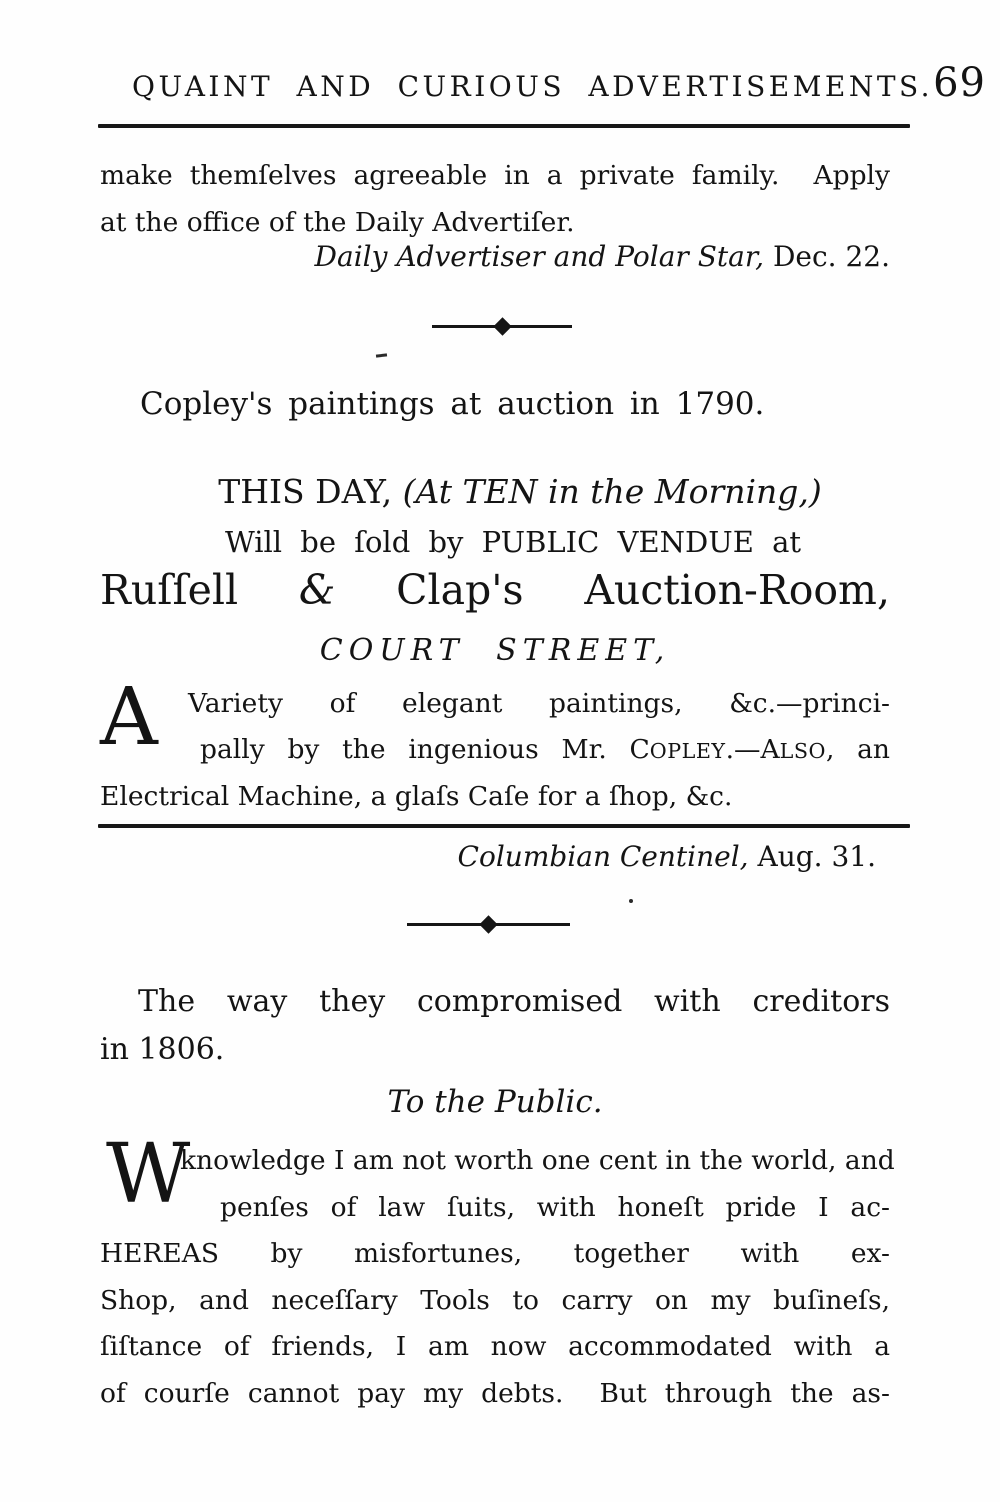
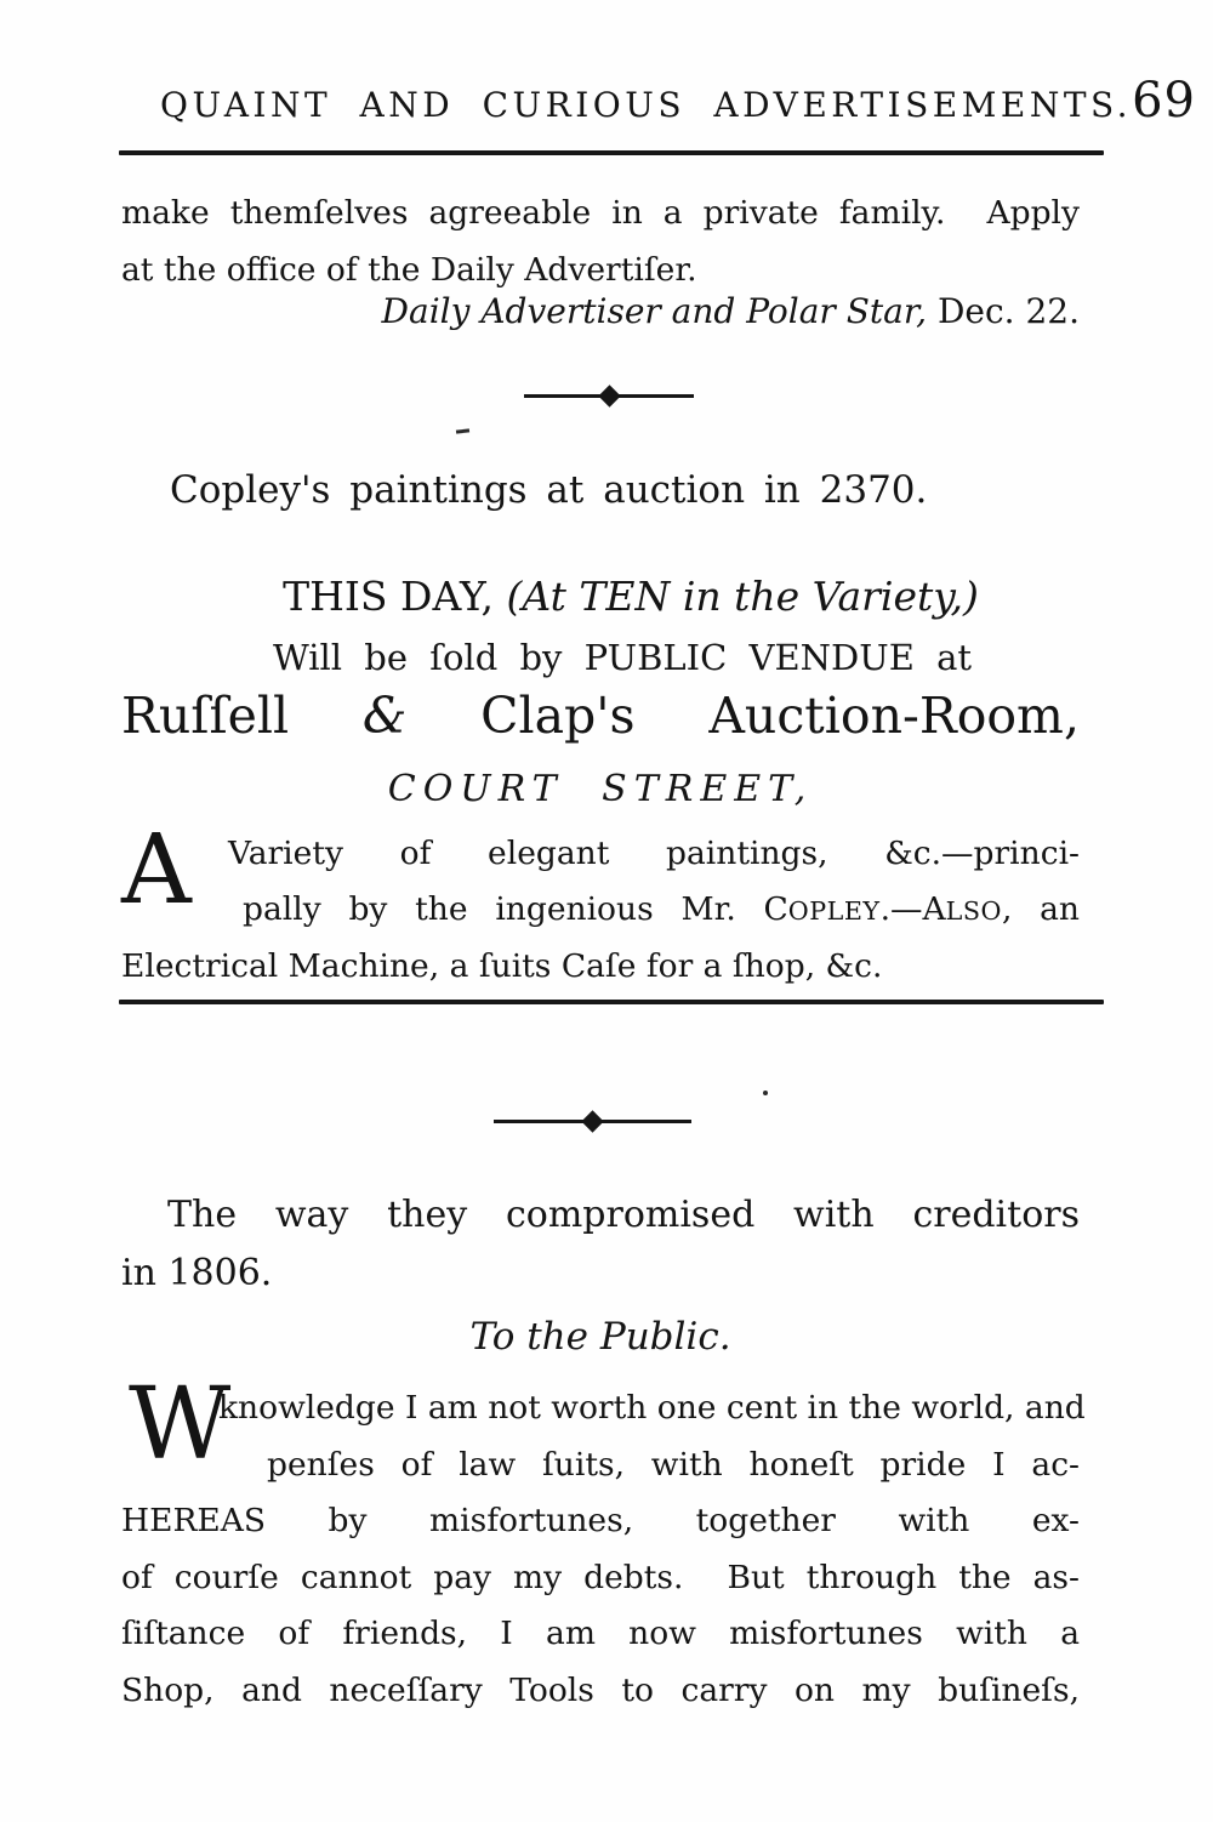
  QUAINT AND CURIOUS ADVERTISEMENTS.
  69
  make themſelves agreeable in a private family. Apply
  at the office of the Daily Advertiſer.
  Daily Advertiser and Polar Star, Dec. 22.
- Copley's paintings at auction in 1790.
+ Copley's paintings at auction in 2370.
- THIS DAY, (At TEN in the Morning,)
+ THIS DAY, (At TEN in the Variety,)
  Will be ſold by PUBLIC VENDUE at
  Ruſſell & Clap's Auction-Room,
  COURT STREET,
  A
  Variety of elegant paintings, &c.—princi-
  pally by the ingenious Mr. COPLEY.—ALSO, an
- Electrical Machine, a glaſs Caſe for a ſhop, &c.
+ Electrical Machine, a ſuits Caſe for a ſhop, &c.
- Columbian Centinel, Aug. 31.
  The way they compromised with creditors
  in 1806.
  To the Public.
  W
  knowledge I am not worth one cent in the world, and
  penſes of law ſuits, with honeſt pride I ac-
  HEREAS by misfortunes, together with ex-
- Shop, and neceſſary Tools to carry on my buſineſs,
+ of courſe cannot pay my debts. But through the as-
- ſiſtance of friends, I am now accommodated with a
+ ſiſtance of friends, I am now misfortunes with a
- of courſe cannot pay my debts. But through the as-
+ Shop, and neceſſary Tools to carry on my buſineſs,
